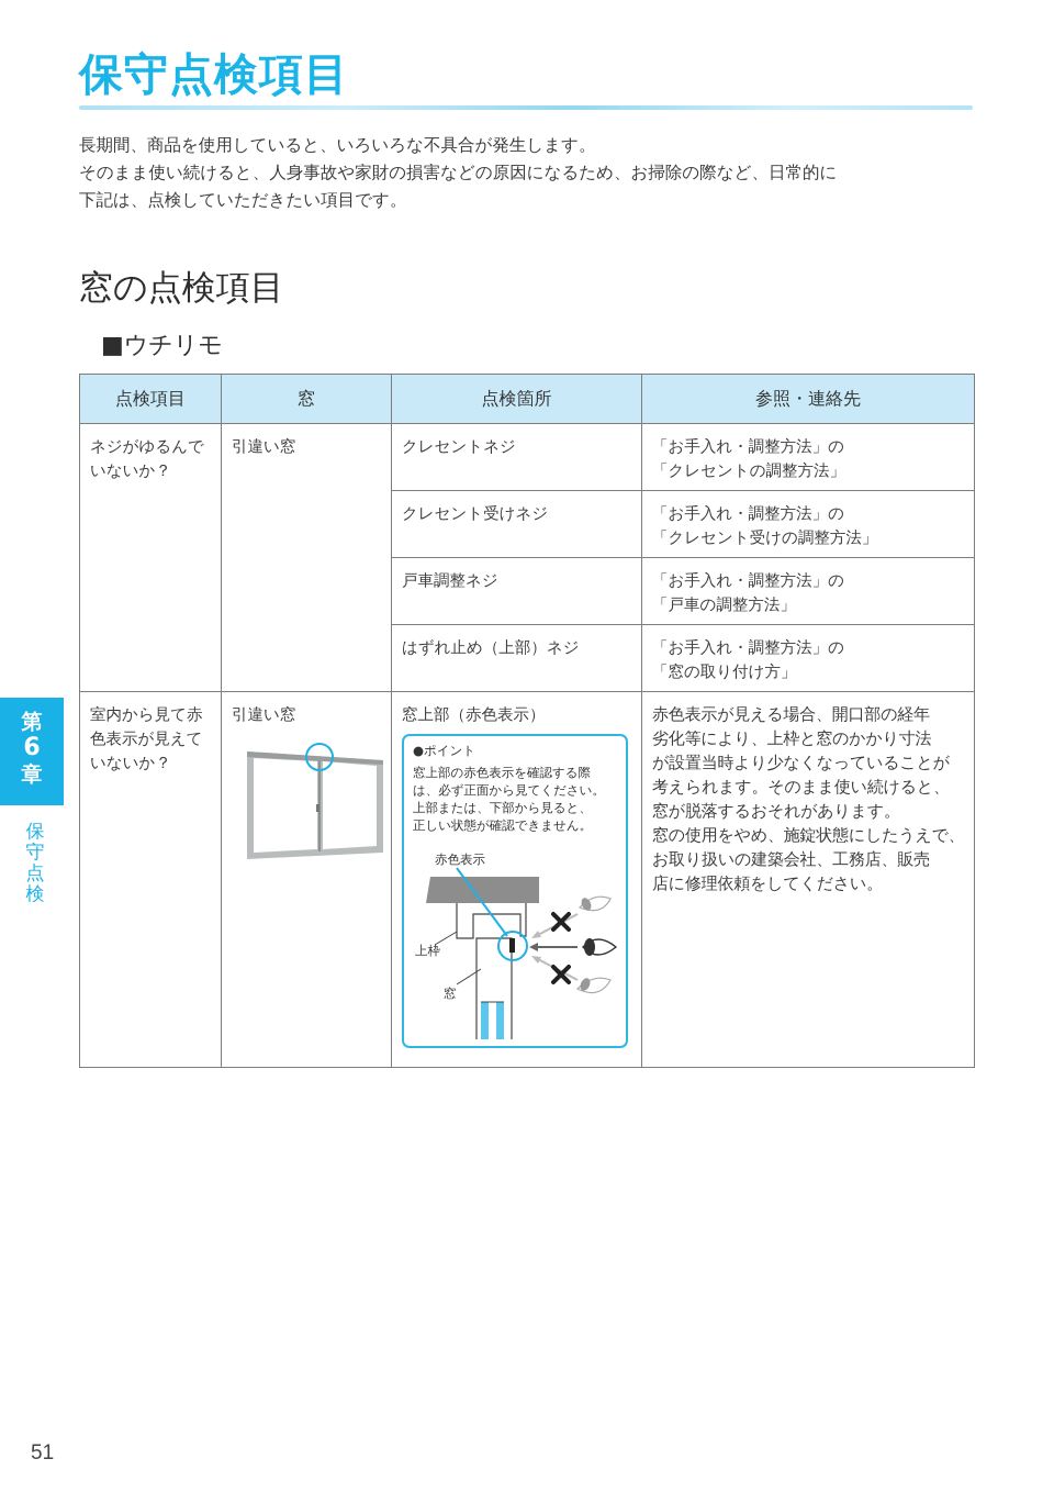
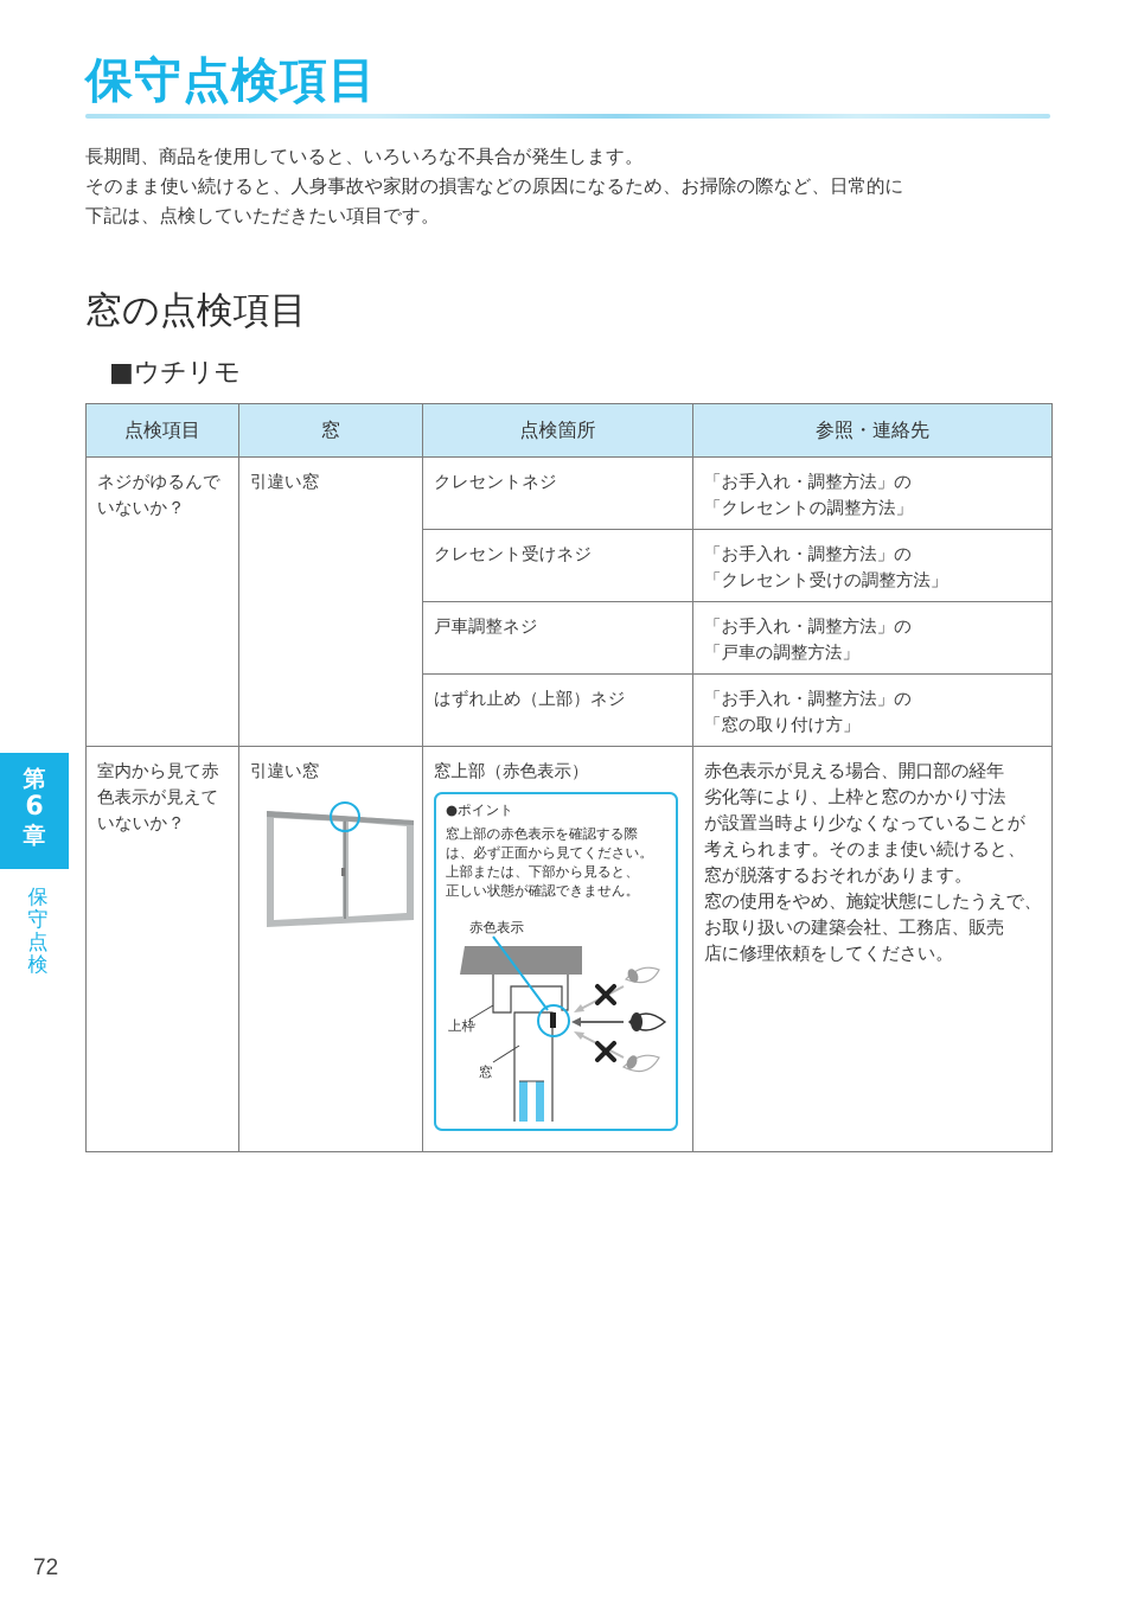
  保守点検項目
  長期間、商品を使用していると、いろいろな不具合が発生します。
  そのまま使い続けると、人身事故や家財の損害などの原因になるため、お掃除の際など、日常的に
  下記は、点検していただきたい項目です。
  窓の点検項目
  ■ウチリモ
  点検項目	窓	点検箇所	参照・連絡先
  ネジがゆるんでいないか？	引違い窓	クレセントネジ	「お手入れ・調整方法」の 「クレセントの調整方法」
  クレセント受けネジ	「お手入れ・調整方法」の 「クレセント受けの調整方法」
  戸車調整ネジ	「お手入れ・調整方法」の 「戸車の調整方法」
  はずれ止め（上部）ネジ	「お手入れ・調整方法」の 「窓の取り付け方」
  室内から見て赤色表示が見えていないか？	引違い窓	窓上部（赤色表示） ●ポイント 窓上部の赤色表示を確認する際 は、必ず正面から見てください。 上部または、下部から見ると、 正しい状態が確認できません。 赤色表示 上枠 窓	赤色表示が見える場合、開口部の経年 劣化等により、上枠と窓のかかり寸法 が設置当時より少なくなっていることが 考えられます。そのまま使い続けると、 窓が脱落するおそれがあります。 窓の使用をやめ、施錠状態にしたうえで、 お取り扱いの建築会社、工務店、販売 店に修理依頼をしてください。
  第
  6
  章
  保
  守
  点
  検
- 51
+ 72
